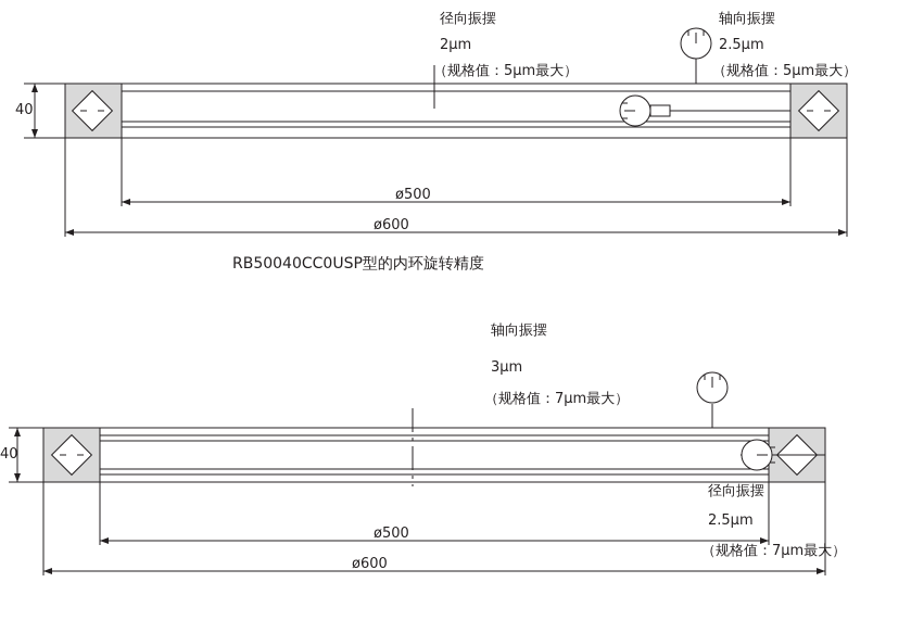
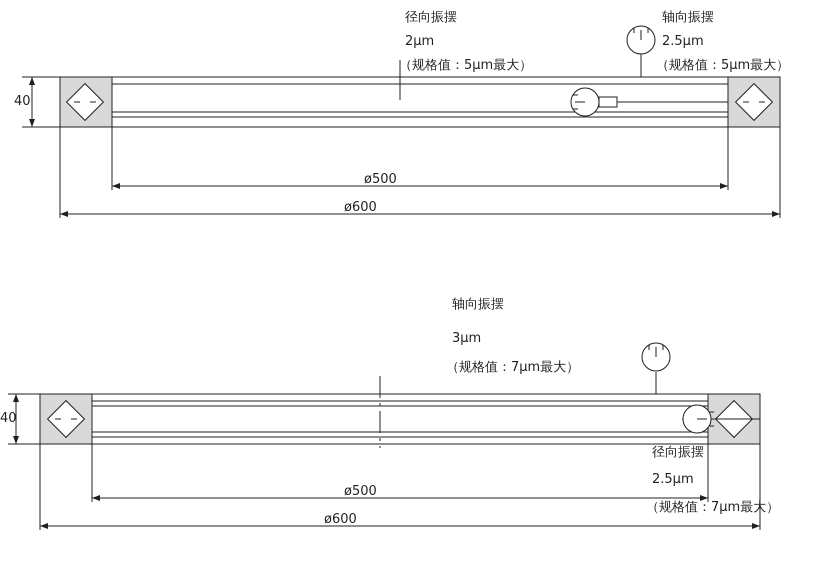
  径向振摆
  2μm
  （规格值：5μm最大）
  轴向振摆
  2.5μm
  （规格值：5μm最大）
  40
  ø500
  ø600
- RB50040CC0USP型的内环旋转精度
  轴向振摆
  3μm
  （规格值：7μm最大）
  径向振摆
  2.5μm
  （规格值：7μm最大）
  40
  ø500
  ø600
